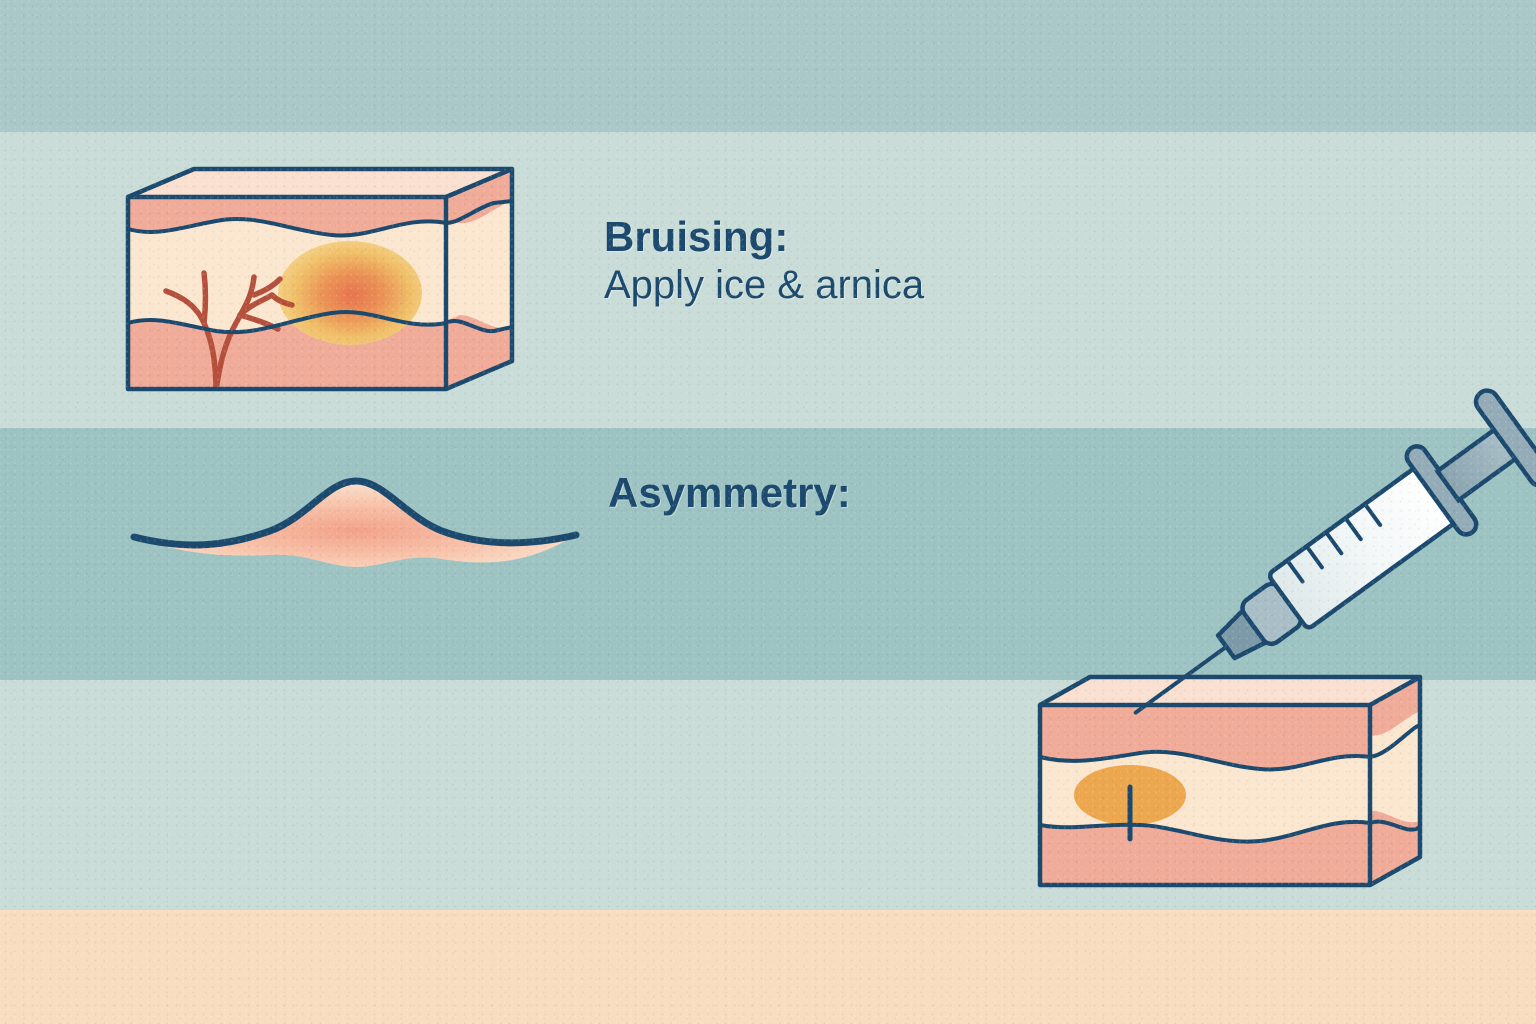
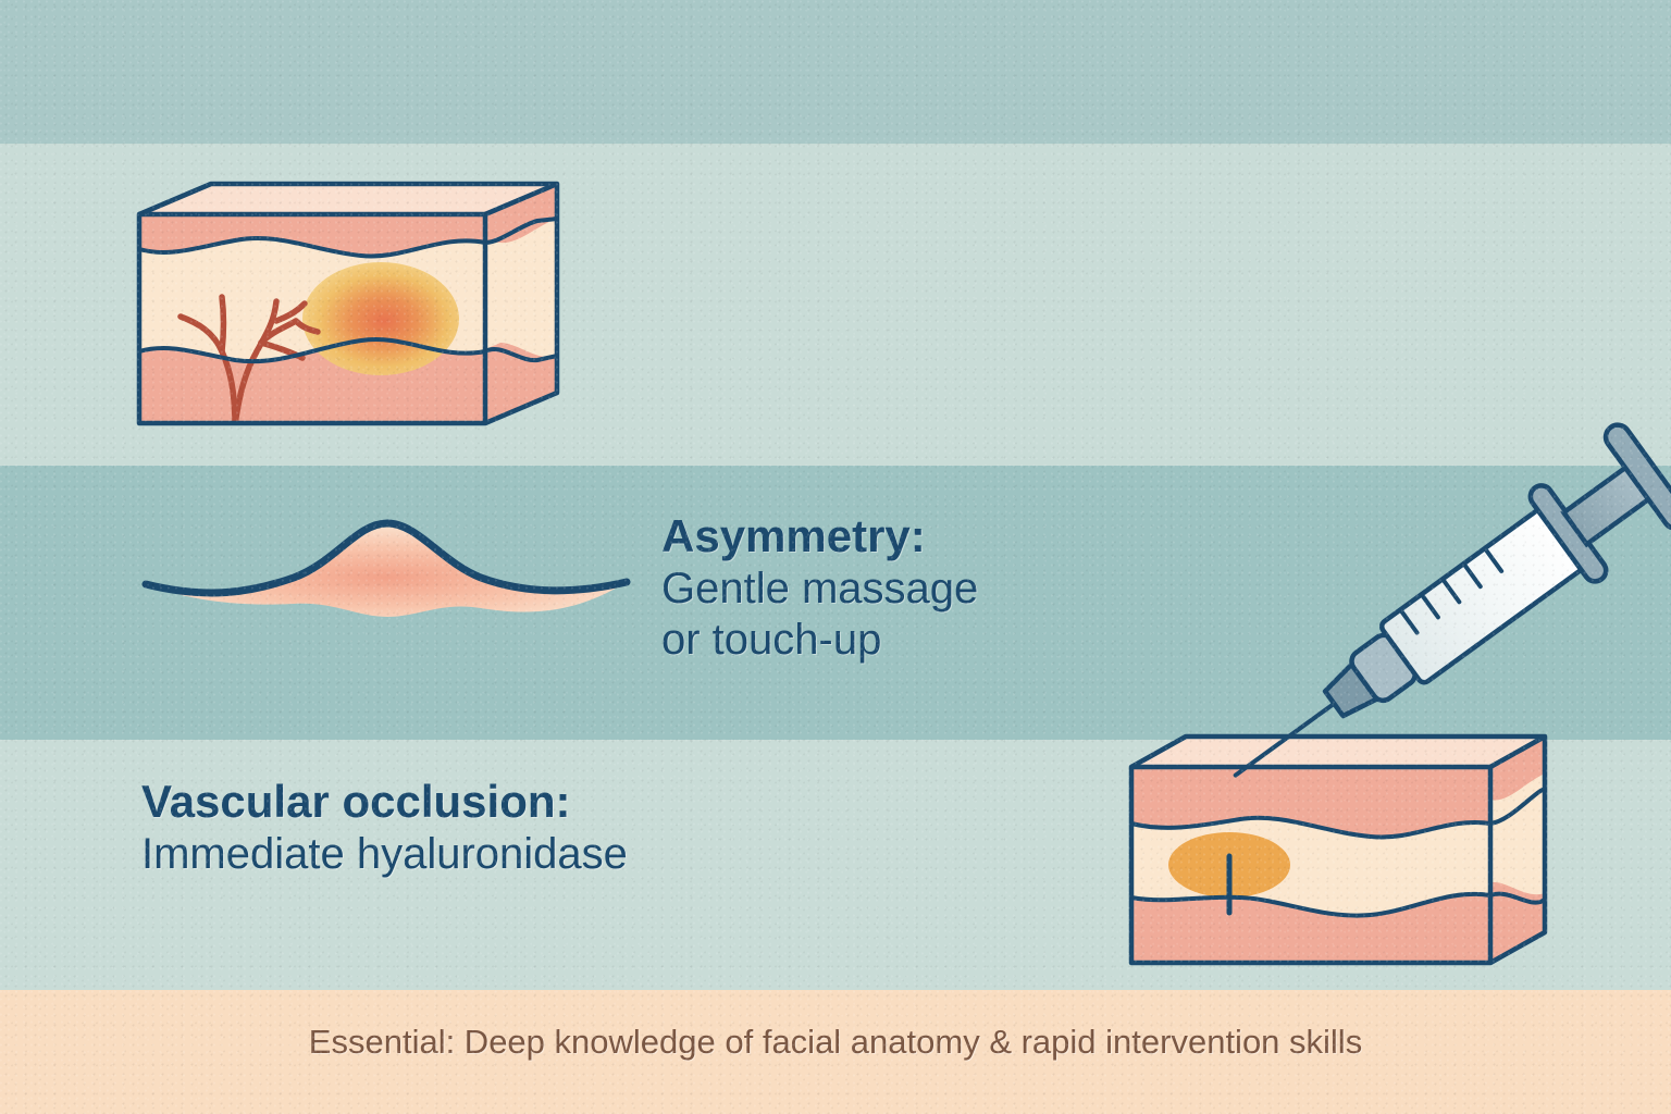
- Bruising:
- Apply ice & arnica
  Asymmetry:
+ Gentle massage
+ or touch-up
+ Vascular occlusion:
+ Immediate hyaluronidase
+ Essential: Deep knowledge of facial anatomy & rapid intervention skills
